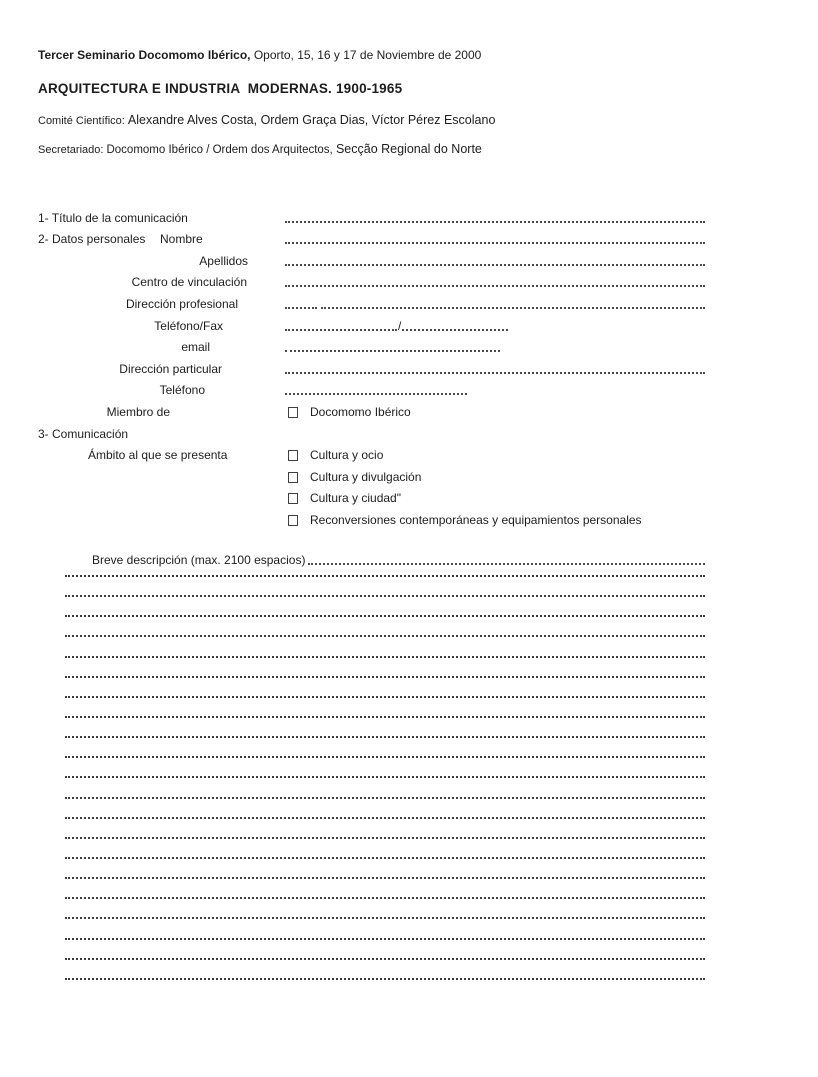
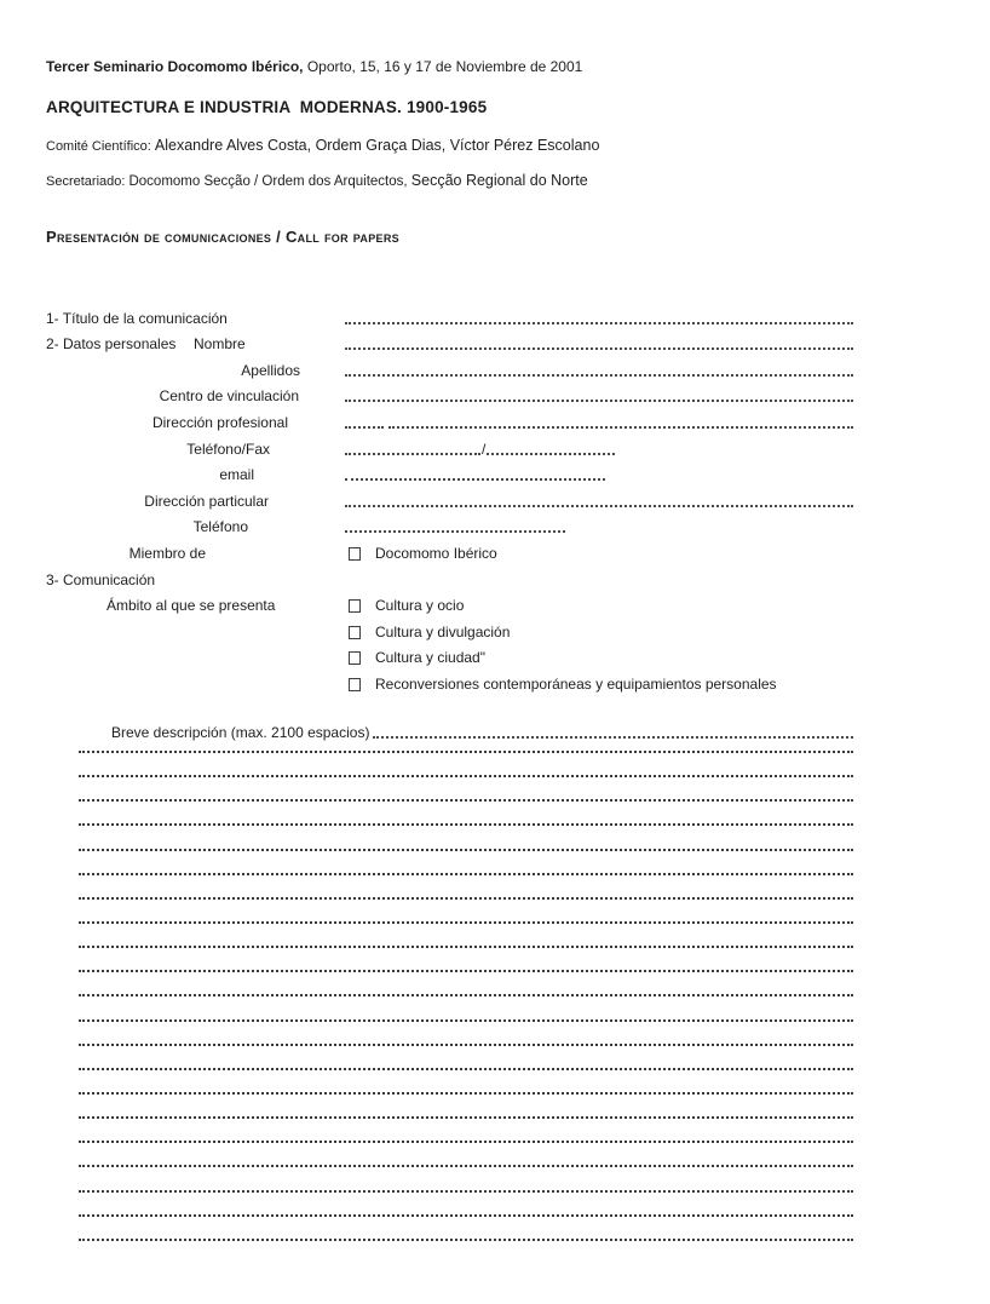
- Tercer Seminario Docomomo Ibérico, Oporto, 15, 16 y 17 de Noviembre de 2000
+ Tercer Seminario Docomomo Ibérico, Oporto, 15, 16 y 17 de Noviembre de 2001
  ARQUITECTURA E INDUSTRIA MODERNAS. 1900-1965
  Comité Científico: Alexandre Alves Costa, Ordem Graça Dias, Víctor Pérez Escolano
- Secretariado: Docomomo Ibérico / Ordem dos Arquitectos, Secção Regional do Norte
+ Secretariado: Docomomo Secção / Ordem dos Arquitectos, Secção Regional do Norte
+ Presentación de comunicaciones / Call for papers
  1- Título de la comunicación
  2- Datos personales
  Nombre
  Apellidos
  Centro de vinculación
  Dirección profesional
  Teléfono/Fax
  /
  email
  Dirección particular
  Teléfono
  Miembro de
  Docomomo Ibérico
  3- Comunicación
  Ámbito al que se presenta
  Cultura y ocio
  Cultura y divulgación
  Cultura y ciudad"
  Reconversiones contemporáneas y equipamientos personales
  Breve descripción (max. 2100 espacios)
